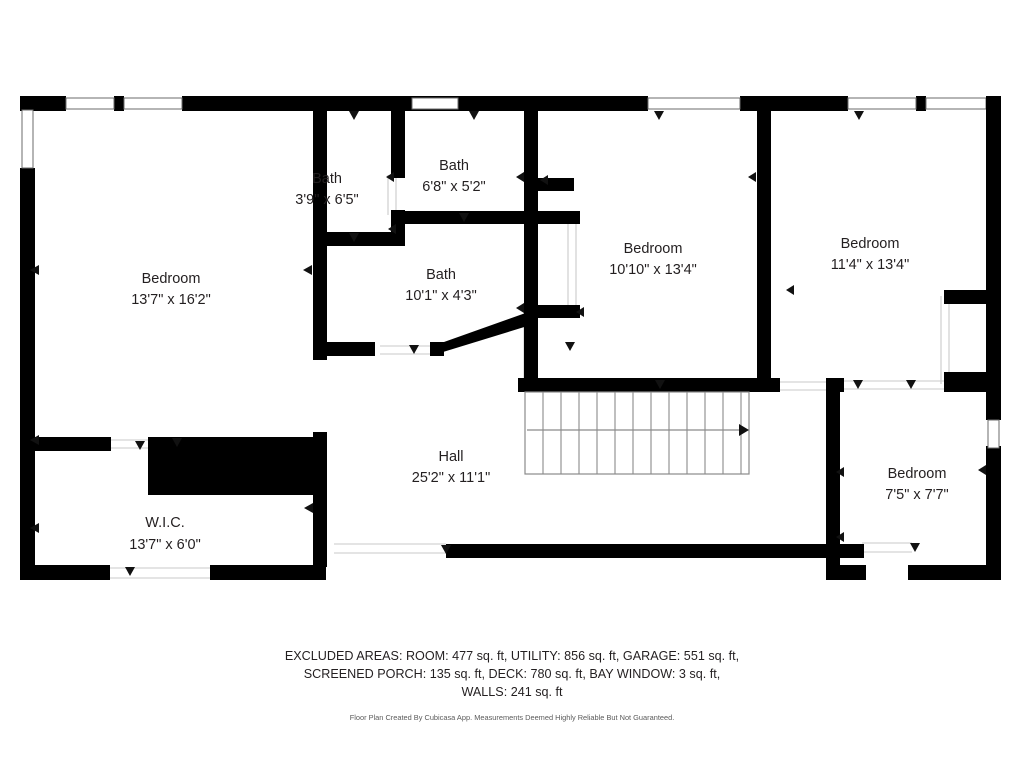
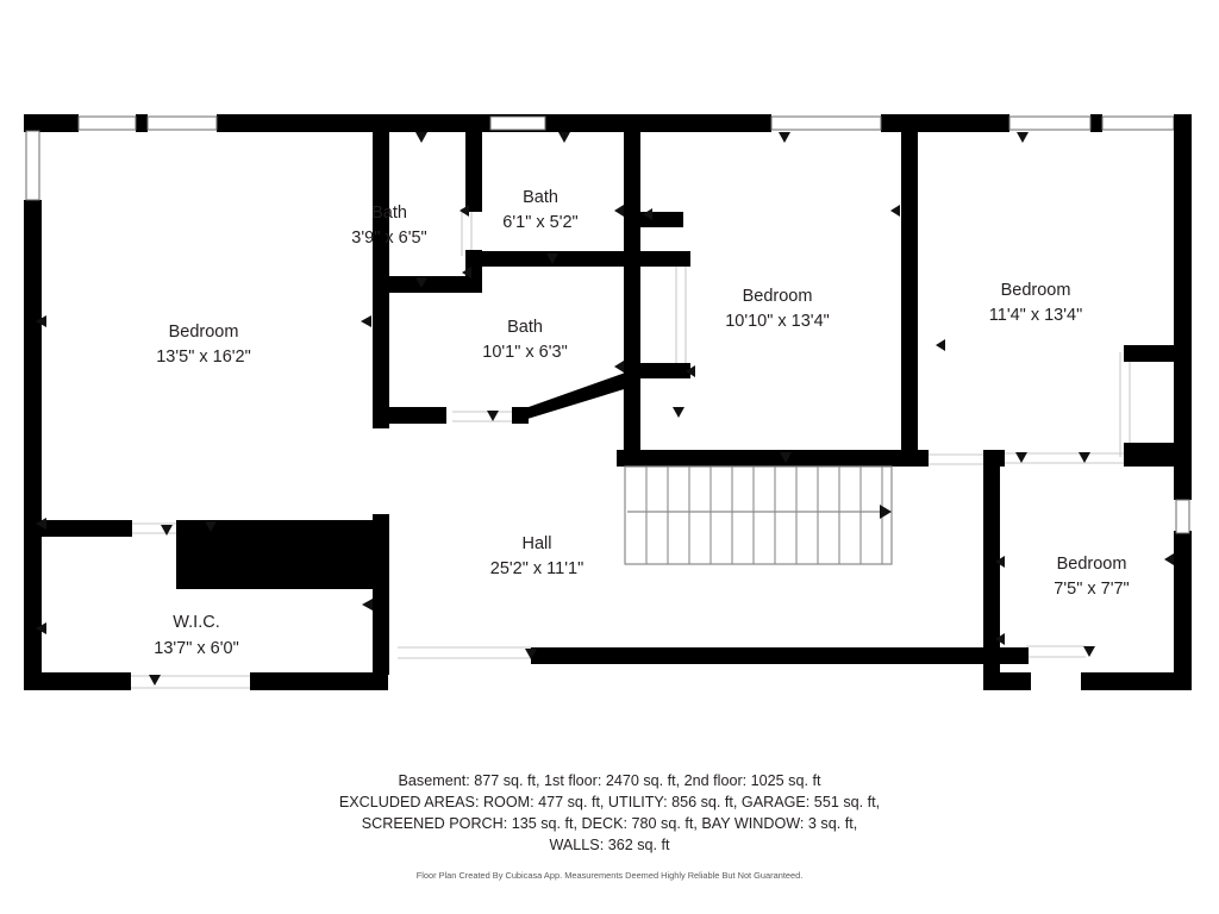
  Bedroom
- 13'7" x 16'2"
+ 13'5" x 16'2"
  Bath
  3'9" x 6'5"
  Bath
- 6'8" x 5'2"
+ 6'1" x 5'2"
  Bath
- 10'1" x 4'3"
+ 10'1" x 6'3"
  Bedroom
  10'10" x 13'4"
  Bedroom
  11'4" x 13'4"
  Bedroom
  7'5" x 7'7"
  Hall
  25'2" x 11'1"
  W.I.C.
  13'7" x 6'0"
+ Basement: 877 sq. ft, 1st floor: 2470 sq. ft, 2nd floor: 1025 sq. ft
  EXCLUDED AREAS: ROOM: 477 sq. ft, UTILITY: 856 sq. ft, GARAGE: 551 sq. ft,
  SCREENED PORCH: 135 sq. ft, DECK: 780 sq. ft, BAY WINDOW: 3 sq. ft,
- WALLS: 241 sq. ft
+ WALLS: 362 sq. ft
  Floor Plan Created By Cubicasa App. Measurements Deemed Highly Reliable But Not Guaranteed.
